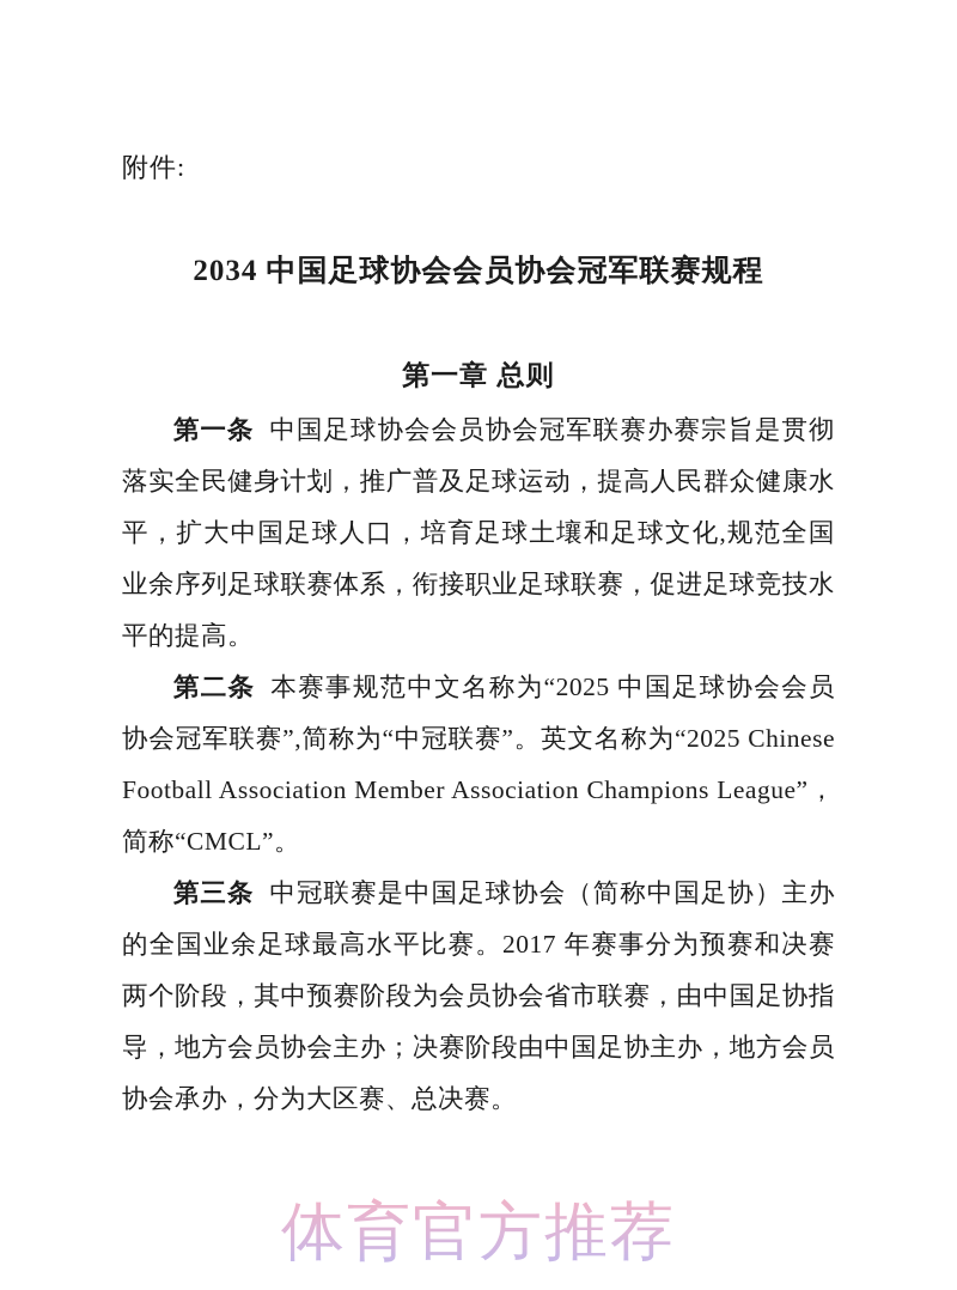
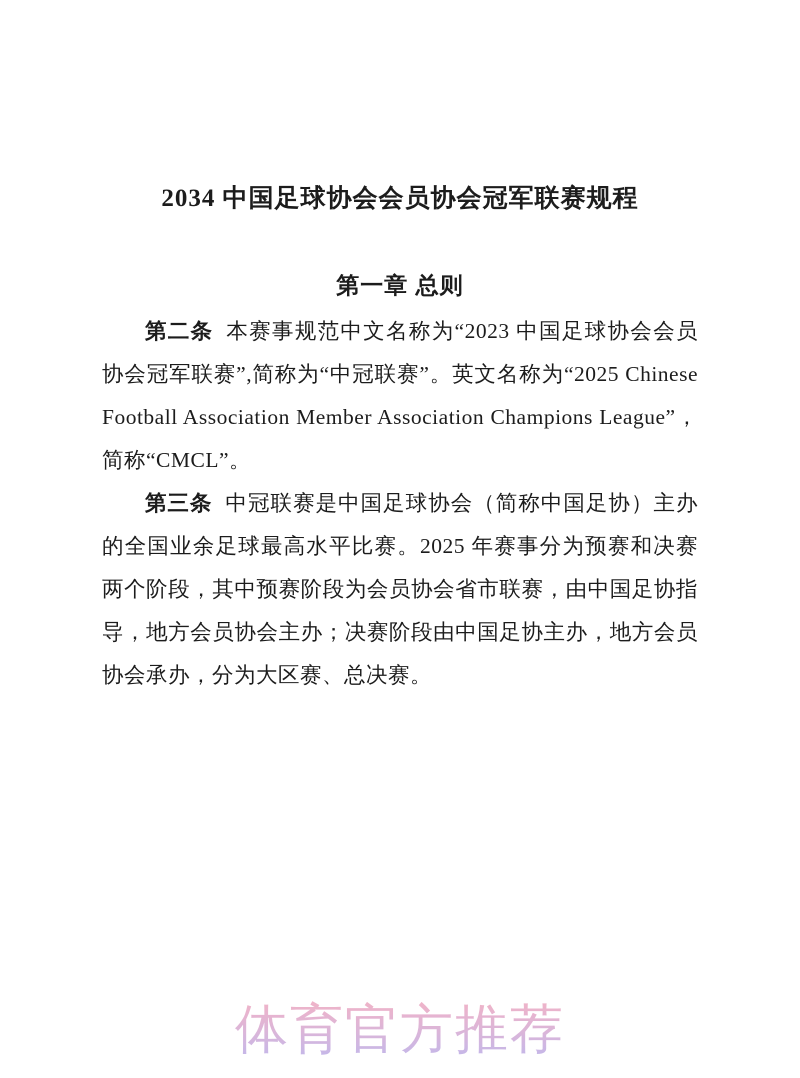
- 附件:
  2034 中国足球协会会员协会冠军联赛规程
  第一章 总则
- 第一条 中国足球协会会员协会冠军联赛办赛宗旨是贯彻落实全民健身计划，推广普及足球运动，提高人民群众健康水平，扩大中国足球人口，培育足球土壤和足球文化,规范全国业余序列足球联赛体系，衔接职业足球联赛，促进足球竞技水平的提高。
- 第二条 本赛事规范中文名称为“2025 中国足球协会会员协会冠军联赛”,简称为“中冠联赛”。英文名称为“2025 Chinese Football Association Member Association Champions League”，简称“CMCL”。
+ 第二条 本赛事规范中文名称为“2023 中国足球协会会员协会冠军联赛”,简称为“中冠联赛”。英文名称为“2025 Chinese Football Association Member Association Champions League”，简称“CMCL”。
- 第三条 中冠联赛是中国足球协会（简称中国足协）主办的全国业余足球最高水平比赛。2017 年赛事分为预赛和决赛两个阶段，其中预赛阶段为会员协会省市联赛，由中国足协指导，地方会员协会主办；决赛阶段由中国足协主办，地方会员协会承办，分为大区赛、总决赛。
+ 第三条 中冠联赛是中国足球协会（简称中国足协）主办的全国业余足球最高水平比赛。2025 年赛事分为预赛和决赛两个阶段，其中预赛阶段为会员协会省市联赛，由中国足协指导，地方会员协会主办；决赛阶段由中国足协主办，地方会员协会承办，分为大区赛、总决赛。
  体育官方推荐
